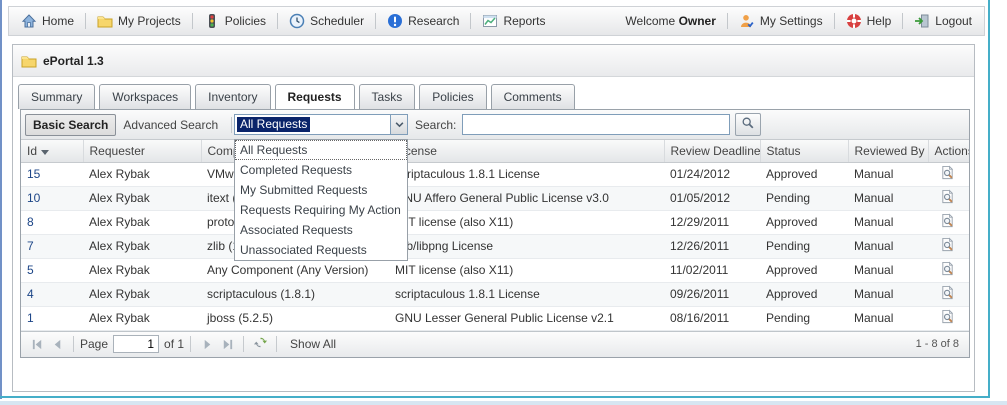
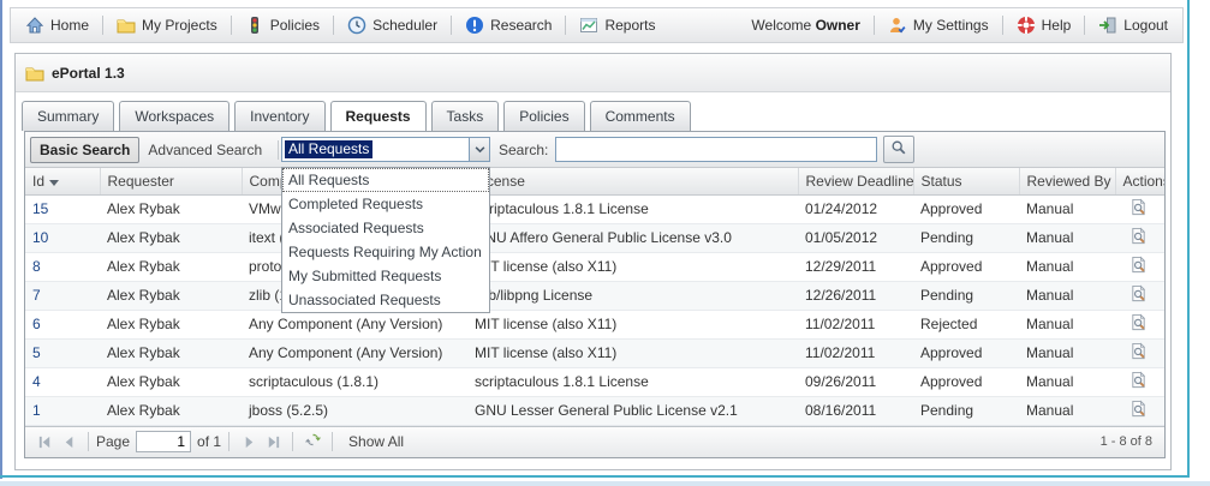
  Home
  My Projects
  Policies
  Scheduler
  Research
  Reports
  Welcome Owner
  My Settings
  Help
  Logout
  ePortal 1.3
  Summary
  Workspaces
  Inventory
  Requests
  Tasks
  Policies
  Comments
  Basic Search
  Advanced Search
  All Requests
  Search:
  Id	Requester	Com	ense	Review Deadline	Status	Reviewed By	Action
  15	Alex Rybak	VMw	riptaculous 1.8.1 License	01/24/2012	Approved	Manual
  10	Alex Rybak	itext	NU Affero General Public License v3.0	01/05/2012	Pending	Manual
  8	Alex Rybak	proto	T license (also X11)	12/29/2011	Approved	Manual
  7	Alex Rybak	zlib (	b/libpng License	12/26/2011	Pending	Manual
+ 6	Alex Rybak	Any Component (Any Version)	MIT license (also X11)	11/02/2011	Rejected	Manual
  5	Alex Rybak	Any Component (Any Version)	MIT license (also X11)	11/02/2011	Approved	Manual
  4	Alex Rybak	scriptaculous (1.8.1)	scriptaculous 1.8.1 License	09/26/2011	Approved	Manual
  1	Alex Rybak	jboss (5.2.5)	GNU Lesser General Public License v2.1	08/16/2011	Pending	Manual
  Page
  1
  of 1
  Show All
  1 - 8 of 8
  All Requests
  Completed Requests
- My Submitted Requests
+ Associated Requests
  Requests Requiring My Action
- Associated Requests
+ My Submitted Requests
  Unassociated Requests
